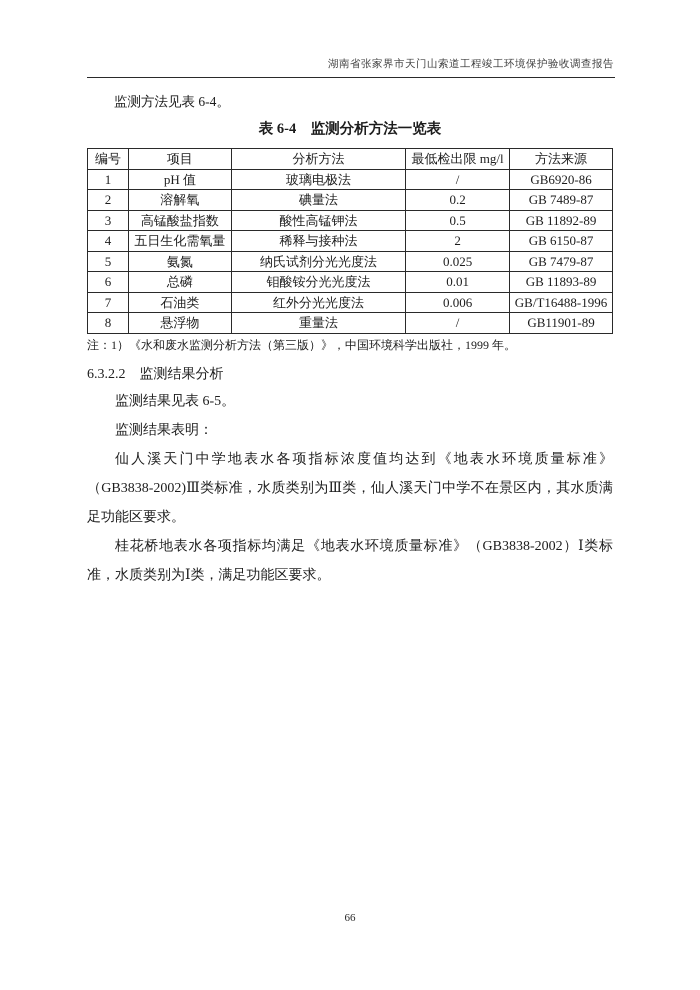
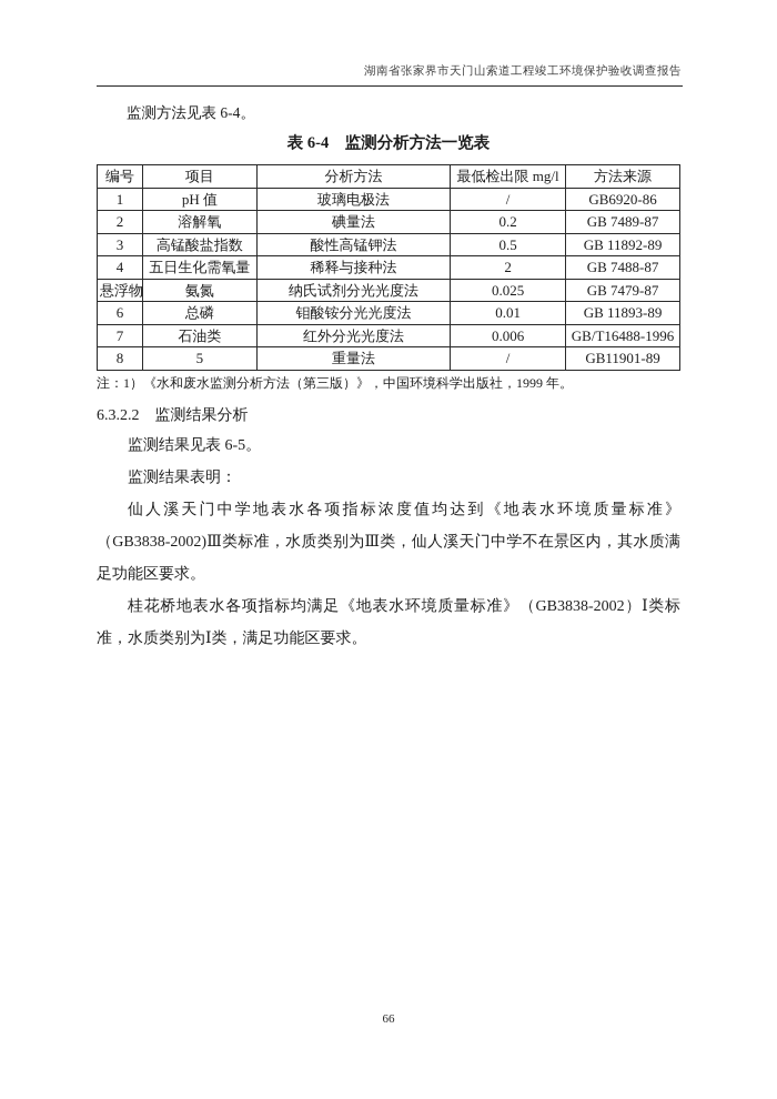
  湖南省张家界市天门山索道工程竣工环境保护验收调查报告
  监测方法见表 6-4。
  表 6-4 监测分析方法一览表
  编号	项目	分析方法	最低检出限 mg/l	方法来源
  1	pH 值	玻璃电极法	/	GB6920-86
  2	溶解氧	碘量法	0.2	GB 7489-87
  3	高锰酸盐指数	酸性高锰钾法	0.5	GB 11892-89
- 4	五日生化需氧量	稀释与接种法	2	GB 6150-87
+ 4	五日生化需氧量	稀释与接种法	2	GB 7488-87
- 5	氨氮	纳氏试剂分光光度法	0.025	GB 7479-87
+ 悬浮物	氨氮	纳氏试剂分光光度法	0.025	GB 7479-87
  6	总磷	钼酸铵分光光度法	0.01	GB 11893-89
  7	石油类	红外分光光度法	0.006	GB/T16488-1996
- 8	悬浮物	重量法	/	GB11901-89
+ 8	5	重量法	/	GB11901-89
  注：1）《水和废水监测分析方法（第三版）》，中国环境科学出版社，1999 年。
  6.3.2.2 监测结果分析
  监测结果见表 6-5。
  监测结果表明：
  仙人溪天门中学地表水各项指标浓度值均达到《地表水环境质量标准》（GB3838-2002)Ⅲ类标准，水质类别为Ⅲ类，仙人溪天门中学不在景区内，其水质满足功能区要求。
  桂花桥地表水各项指标均满足《地表水环境质量标准》（GB3838-2002）Ⅰ类标准，水质类别为Ⅰ类，满足功能区要求。
  66
